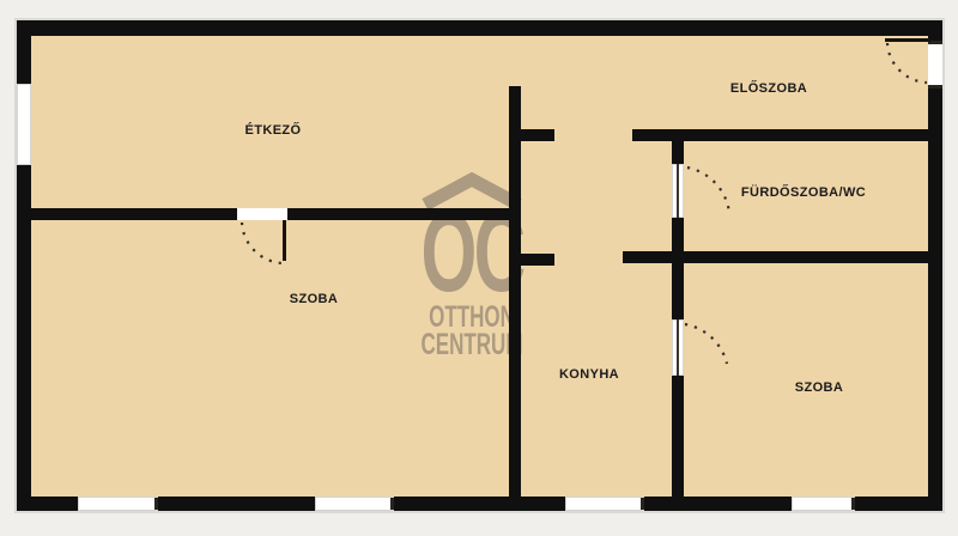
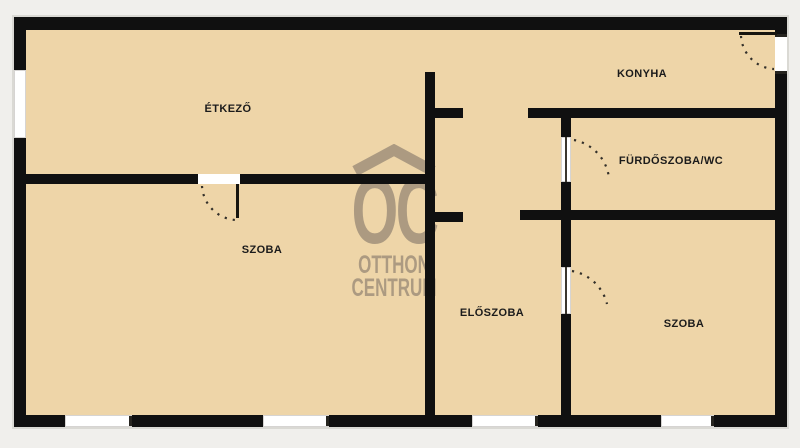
  OC
  OTTHON
  CENTRU
  ÉTKEZŐ
- ELŐSZOBA
+ KONYHA
  FÜRDŐSZOBA/WC
  SZOBA
- KONYHA
+ ELŐSZOBA
  SZOBA
